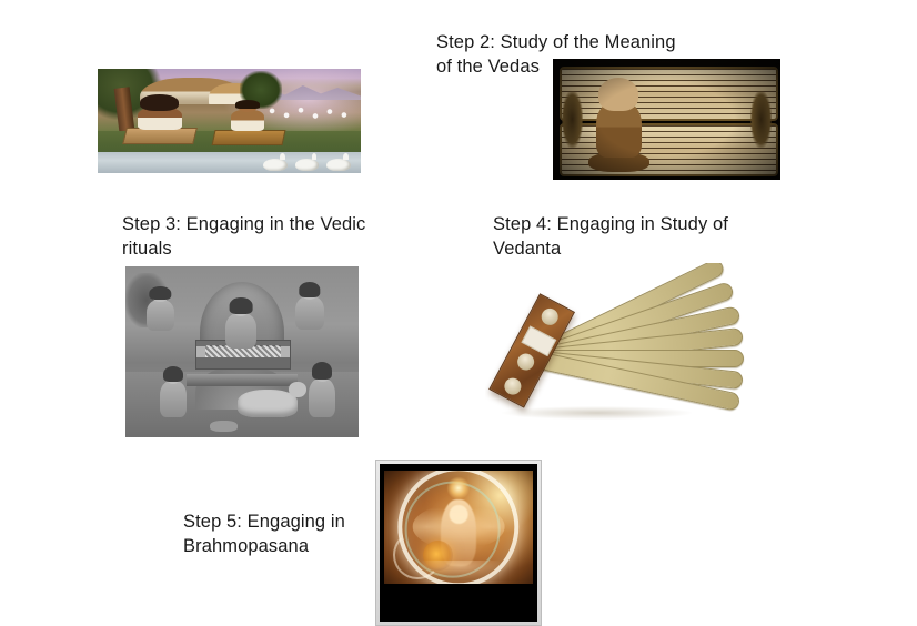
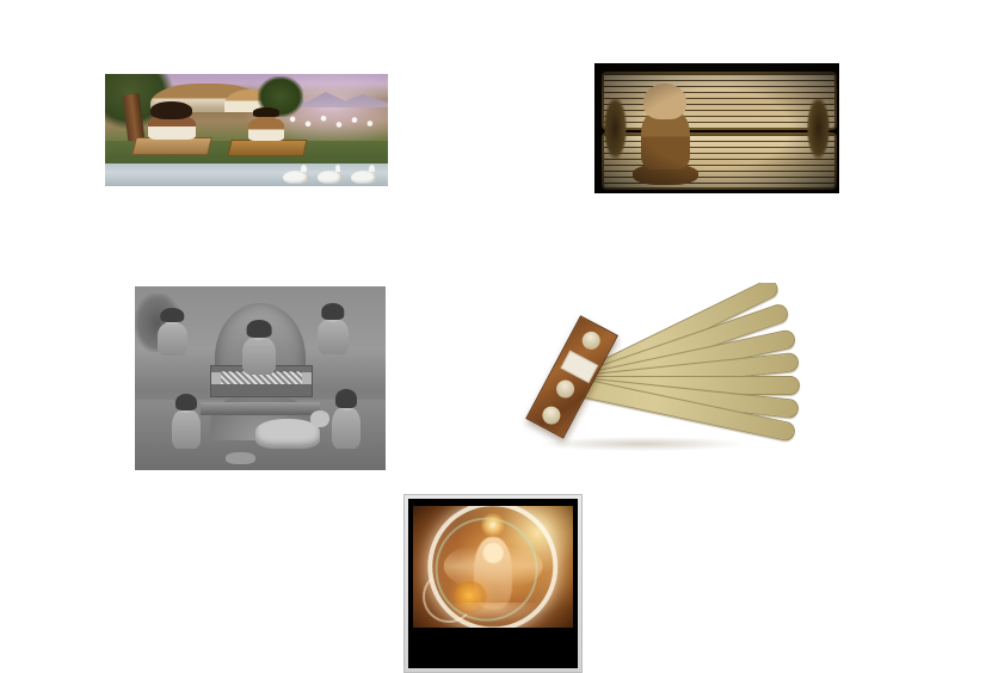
- Step 2: Study of the Meaning
- of the Vedas
- Step 3: Engaging in the Vedic
- rituals
- Step 4: Engaging in Study of
- Vedanta
- Step 5: Engaging in
- Brahmopasana
